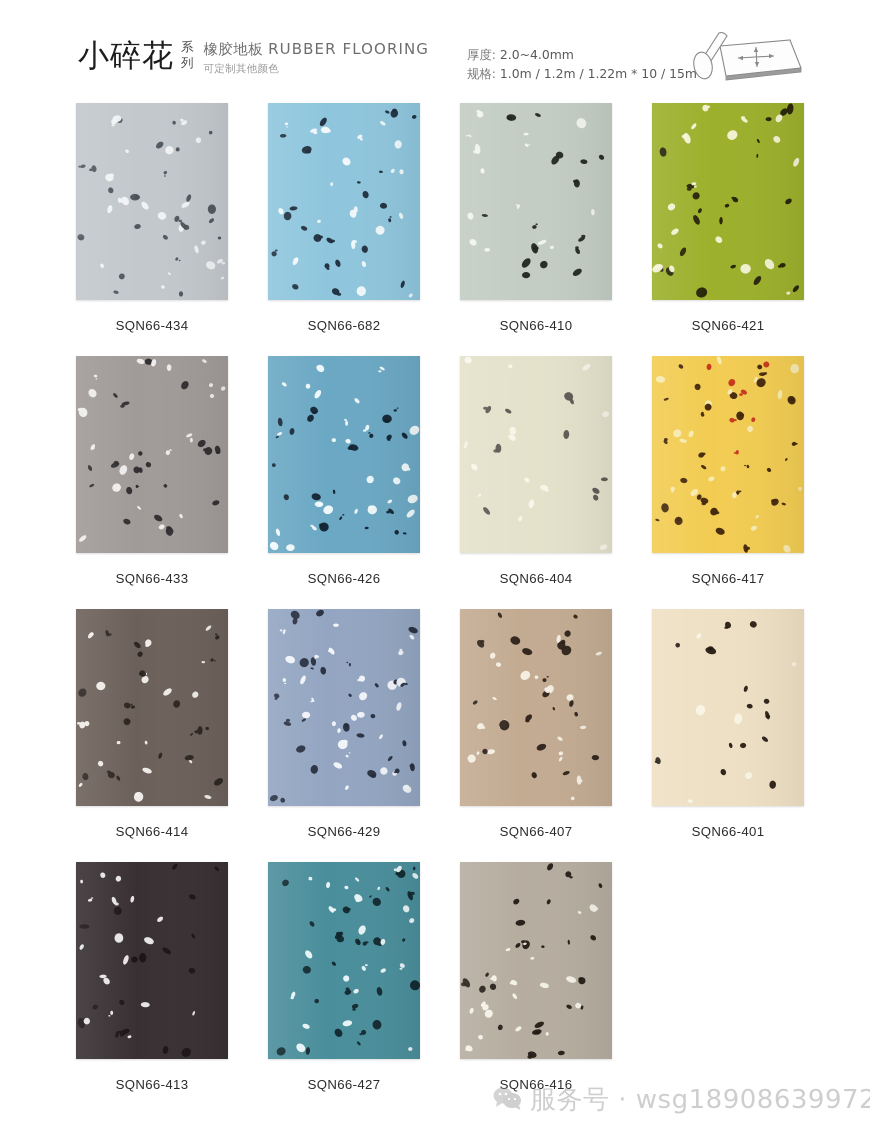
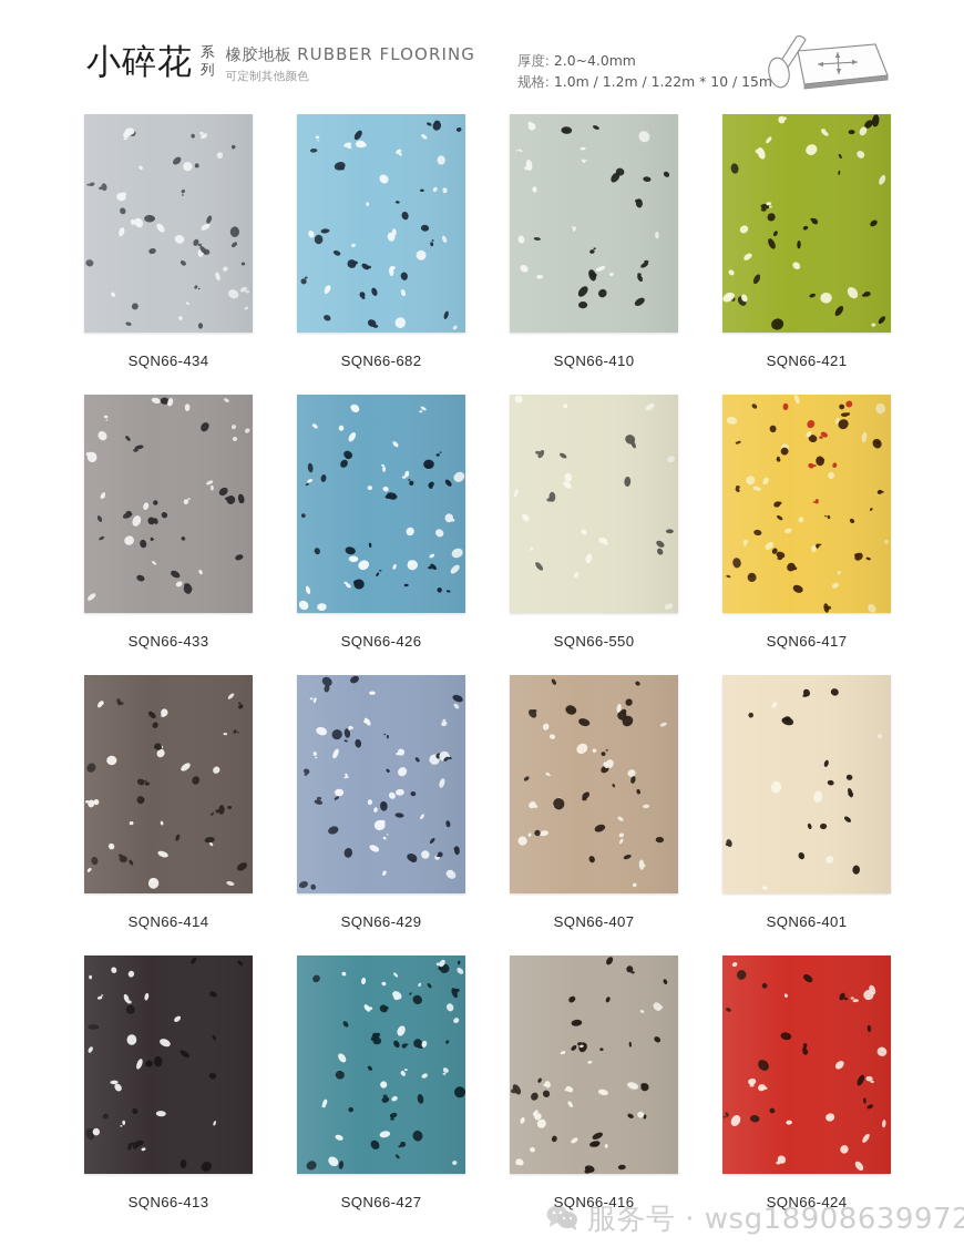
  小碎花
  系
  列
  橡胶地板 RUBBER FLOORING
  可定制其他颜色
  厚度: 2.0~4.0mm
  规格: 1.0m / 1.2m / 1.22m * 10 / 15m
  SQN66-434
  SQN66-682
  SQN66-410
  SQN66-421
  SQN66-433
  SQN66-426
- SQN66-404
+ SQN66-550
  SQN66-417
  SQN66-414
  SQN66-429
  SQN66-407
  SQN66-401
  SQN66-413
  SQN66-427
  SQN66-416
+ SQN66-424
  服务号 · wsg18908639972
